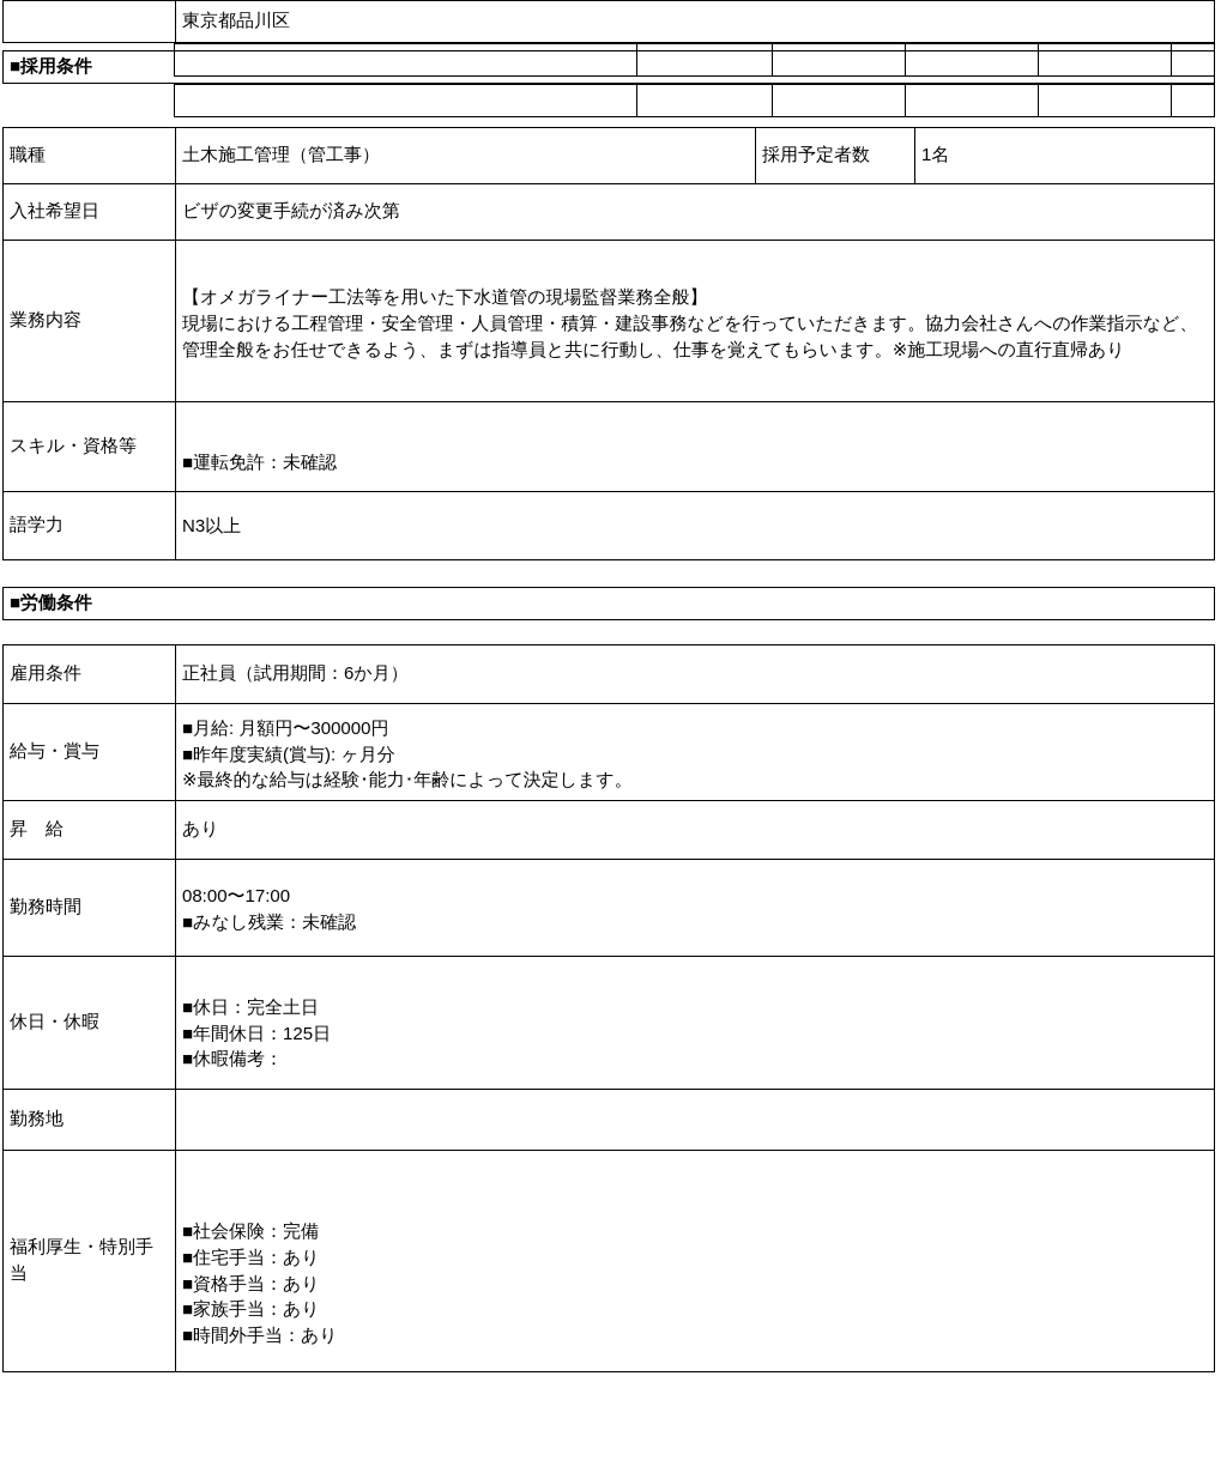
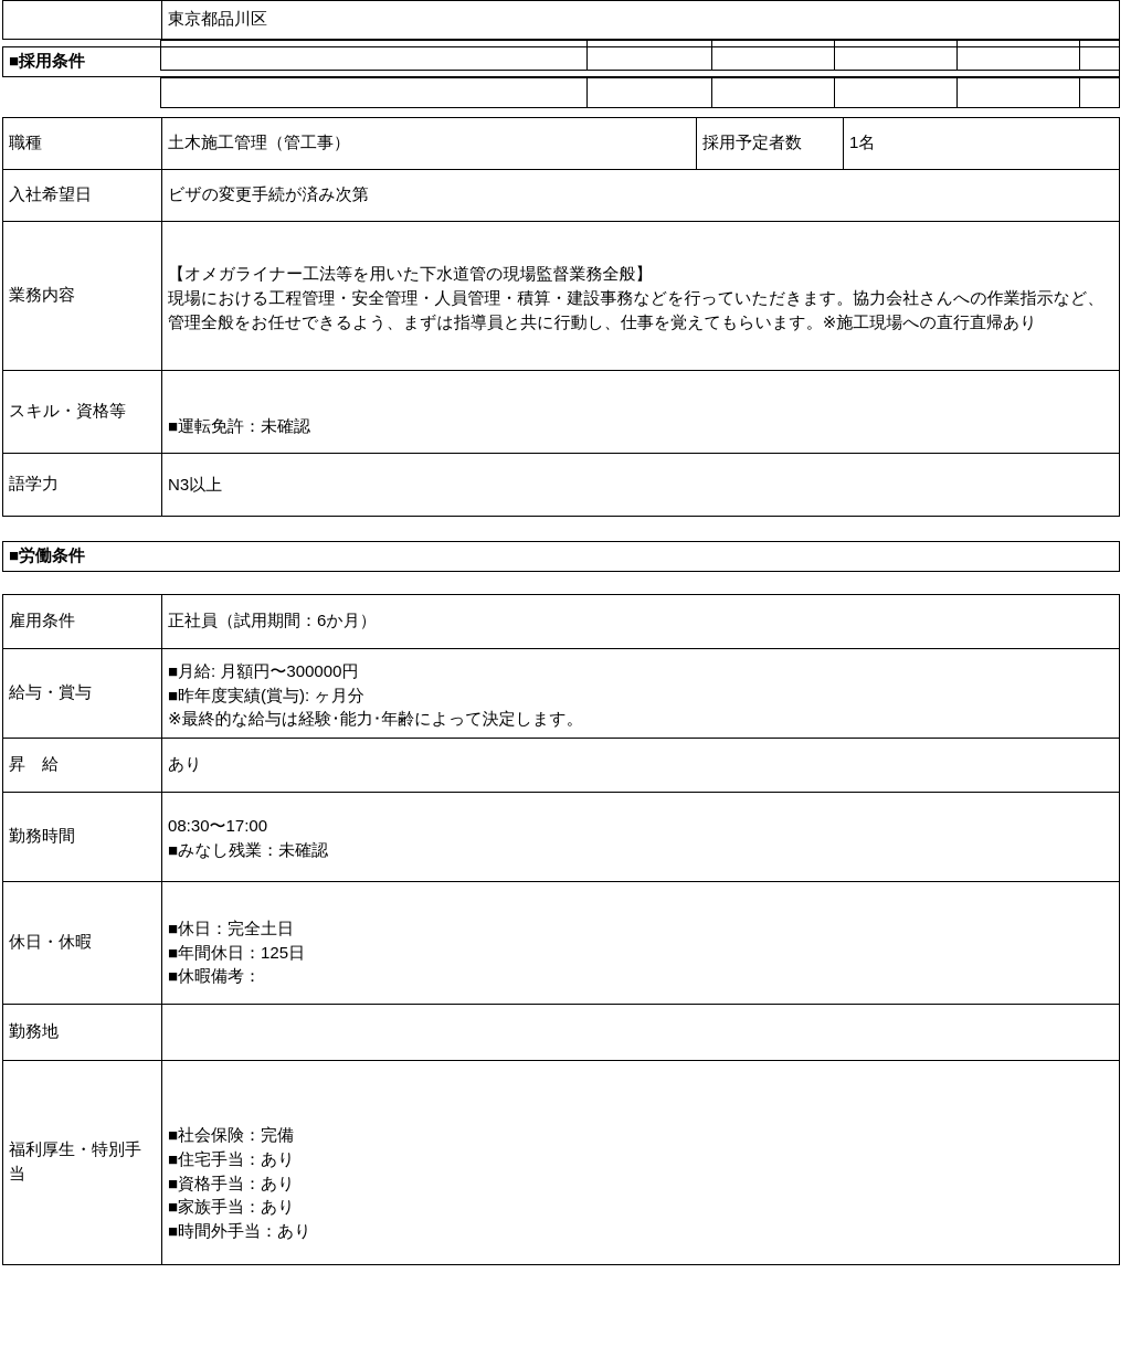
  	東京都品川区
  ■採用条件
  職種	土木施工管理（管工事）	採用予定者数	1名
  入社希望日	ビザの変更手続が済み次第
  業務内容	【オメガライナー工法等を用いた下水道管の現場監督業務全般】 現場における工程管理・安全管理・人員管理・積算・建設事務などを行っていただきます。協力会社さんへの作業指示など、管理全般をお任せできるよう、まずは指導員と共に行動し、仕事を覚えてもらいます。※施工現場への直行直帰あり
  スキル・資格等	■運転免許：未確認
  語学力	N3以上
  ■労働条件
  雇用条件	正社員（試用期間：6か月）
  給与・賞与	■月給: 月額円〜300000円 ■昨年度実績(賞与): ヶ月分 ※最終的な給与は経験･能力･年齢によって決定します。
  昇 給	あり
- 勤務時間	08:00〜17:00 ■みなし残業：未確認
+ 勤務時間	08:30〜17:00 ■みなし残業：未確認
  休日・休暇	■休日：完全土日 ■年間休日：125日 ■休暇備考：
  勤務地
  福利厚生・特別手当	■社会保険：完備 ■住宅手当：あり ■資格手当：あり ■家族手当：あり ■時間外手当：あり
